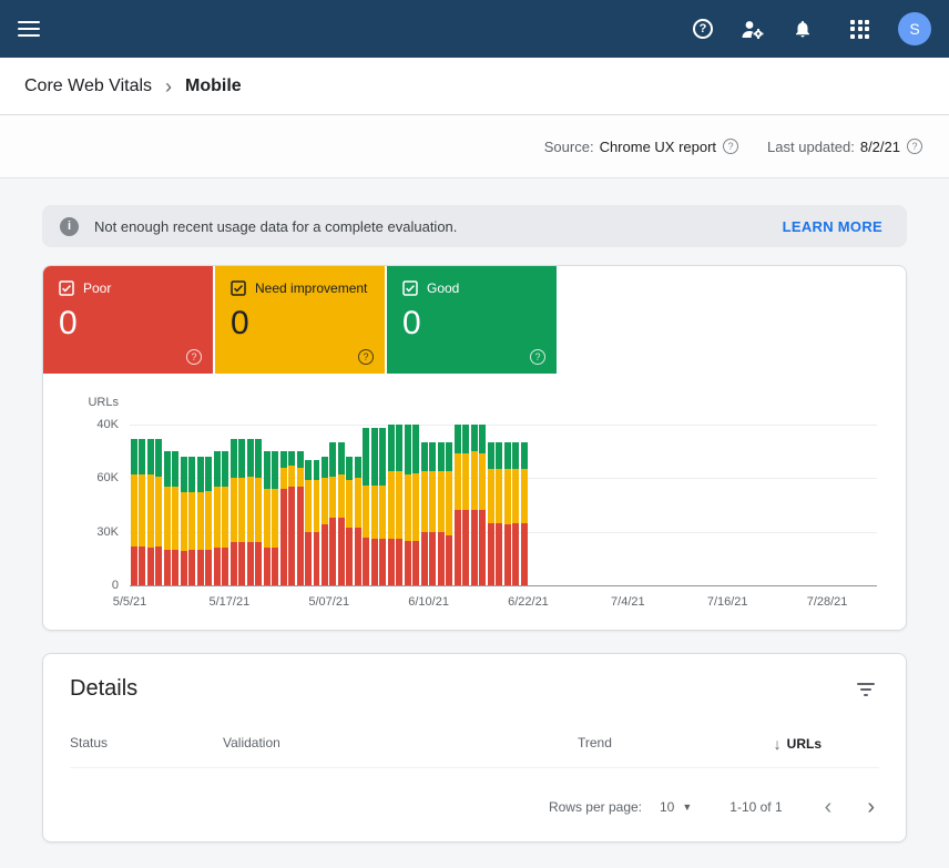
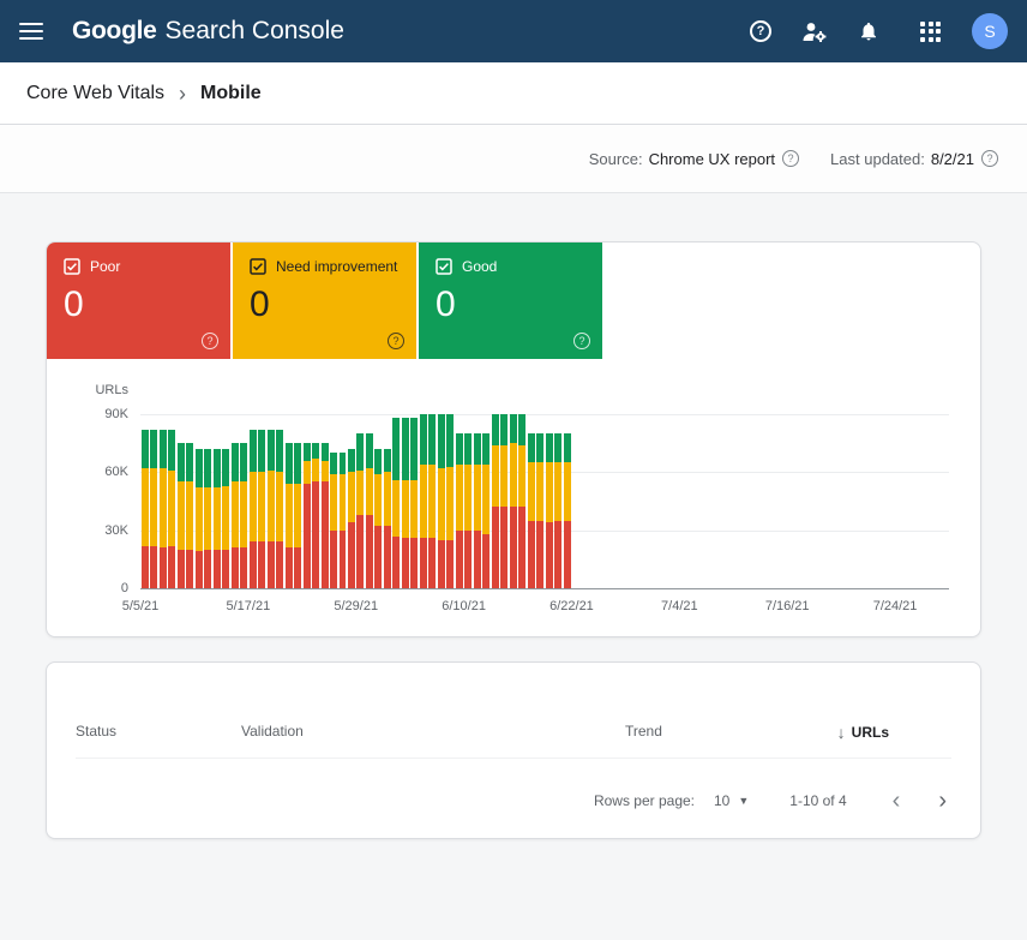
+ Google
+ Search Console
  ?
  S
  Core Web Vitals
  ›
  Mobile
  Source:
  Chrome UX report
  ?
  Last updated:
  8/2/21
  ?
- i
- Not enough recent usage data for a complete evaluation.
- LEARN MORE
  Poor
  0
  ?
  Need improvement
  0
  ?
  Good
  0
  ?
  URLs
- 40K
+ 90K
  60K
  30K
  0
  5/5/21
  5/17/21
- 5/07/21
+ 5/29/21
  6/10/21
  6/22/21
  7/4/21
  7/16/21
- 7/28/21
+ 7/24/21
- Details
  Status
  Validation
  Trend
  ↓
  URLs
  Rows per page:
  10
  ▼
- 1-10 of 1
+ 1-10 of 4
  ‹
  ›
